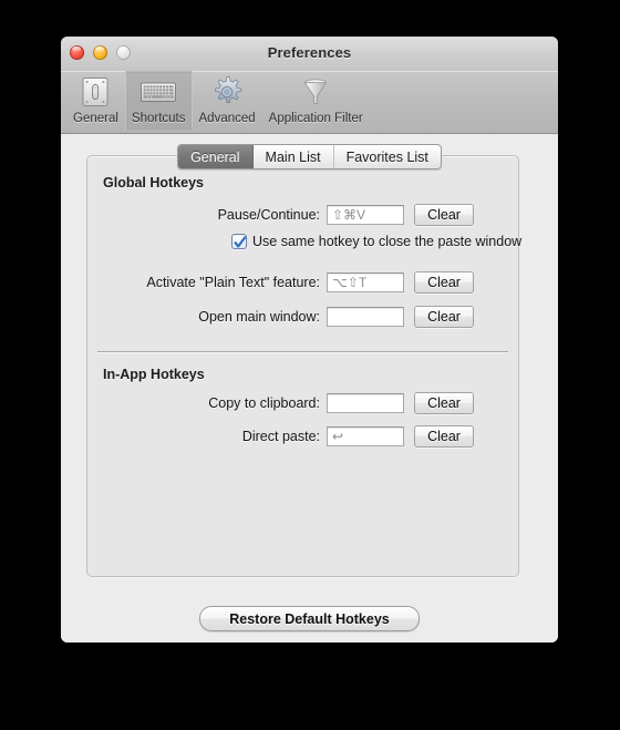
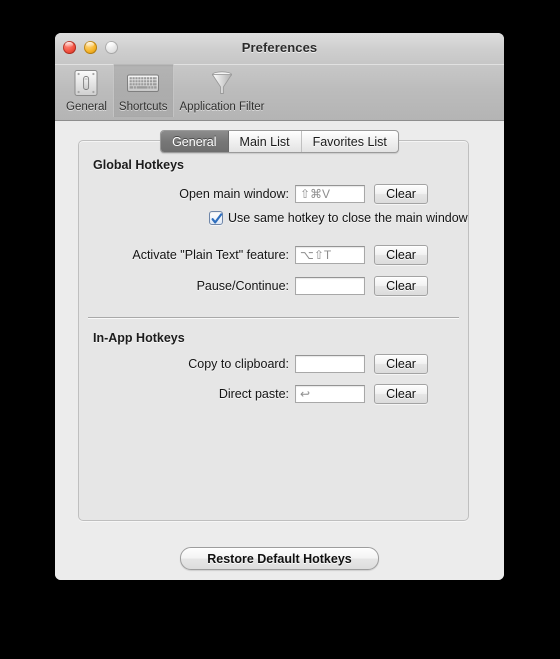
  Preferences
  General
  Shortcuts
- Advanced
  Application Filter
  General
  Main List
  Favorites List
  Global Hotkeys
- Pause/Continue:
+ Open main window:
  ⇧⌘V
  Clear
- Use same hotkey to close the paste window
+ Use same hotkey to close the main window
  Activate "Plain Text" feature:
  ⌥⇧T
  Clear
- Open main window:
+ Pause/Continue:
  Clear
  In-App Hotkeys
  Copy to clipboard:
  Clear
  Direct paste:
  ↩
  Clear
  Restore Default Hotkeys
